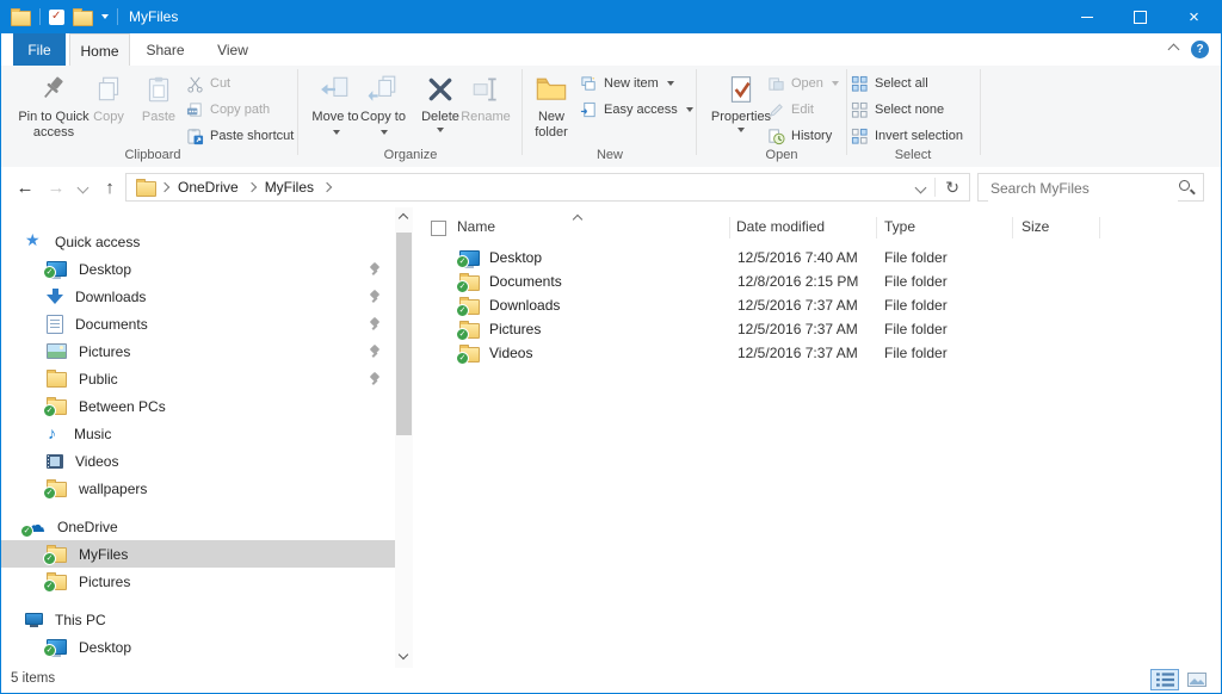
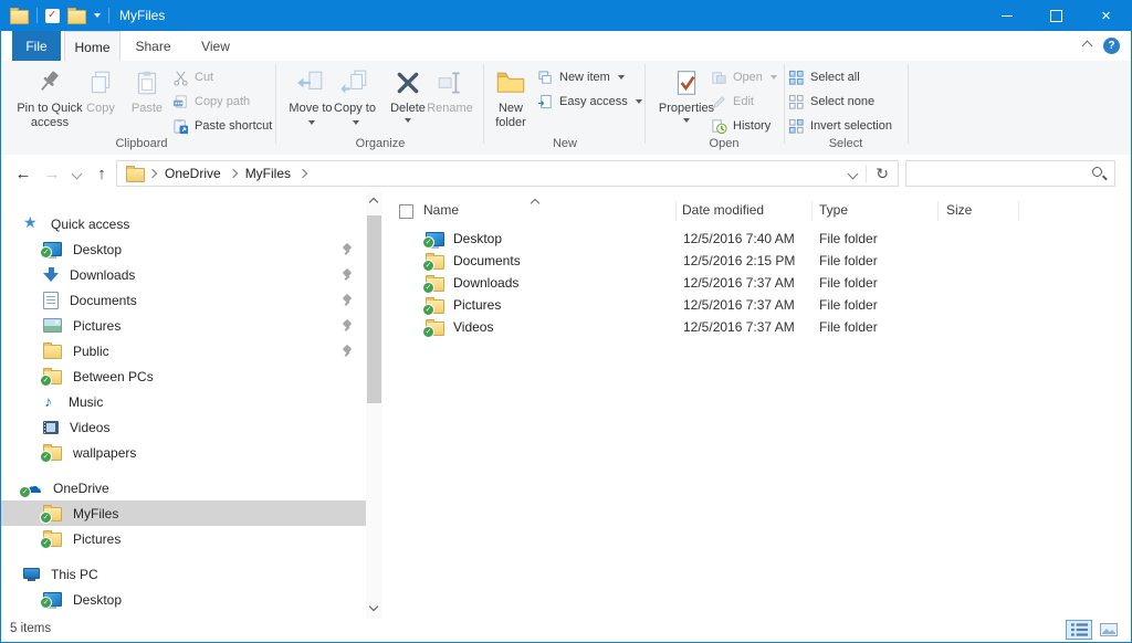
  MyFiles
  ×
  File
  Home
  Share
  View
  ?
  Pin to Quick access
  Copy
  Paste
  Cut
  Copy path
  Paste shortcut
  Clipboard
  Move to
  Copy to
  Delete
  Rename
  Organize
  New folder
  New item
  Easy access
  New
  Properties
  Open
  Edit
  History
  Open
  Select all
  Select none
  Invert selection
  Select
  ←
  →
  ↑
  OneDrive
  MyFiles
  ↻
- Search MyFiles
  Quick access
  Desktop
  Downloads
  Documents
  Pictures
  Public
  Between PCs
  Music
  Videos
  wallpapers
  OneDrive
  MyFiles
  Pictures
  This PC
  Desktop
  Name
  Date modified
  Type
  Size
  Desktop
  12/5/2016 7:40 AM
  File folder
  Documents
- 12/8/2016 2:15 PM
+ 12/5/2016 2:15 PM
  File folder
  Downloads
  12/5/2016 7:37 AM
  File folder
  Pictures
  12/5/2016 7:37 AM
  File folder
  Videos
  12/5/2016 7:37 AM
  File folder
  5 items
